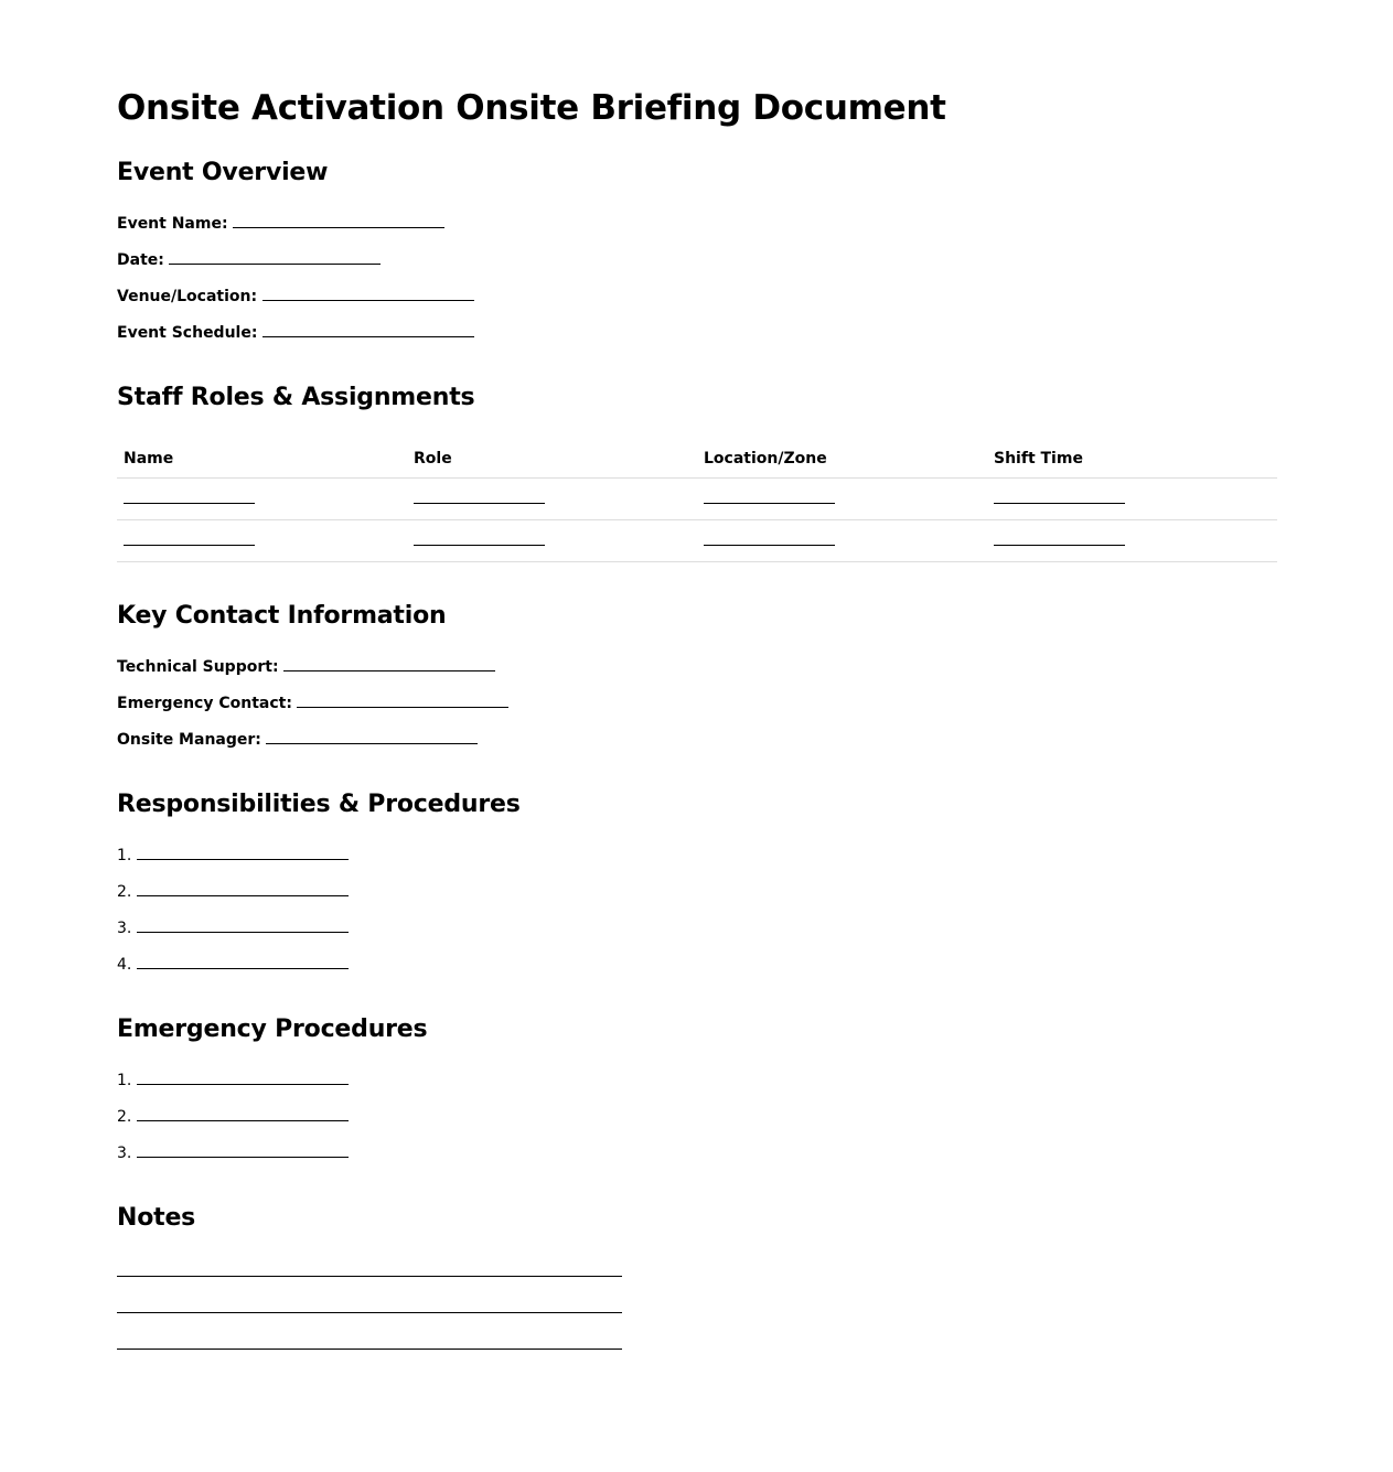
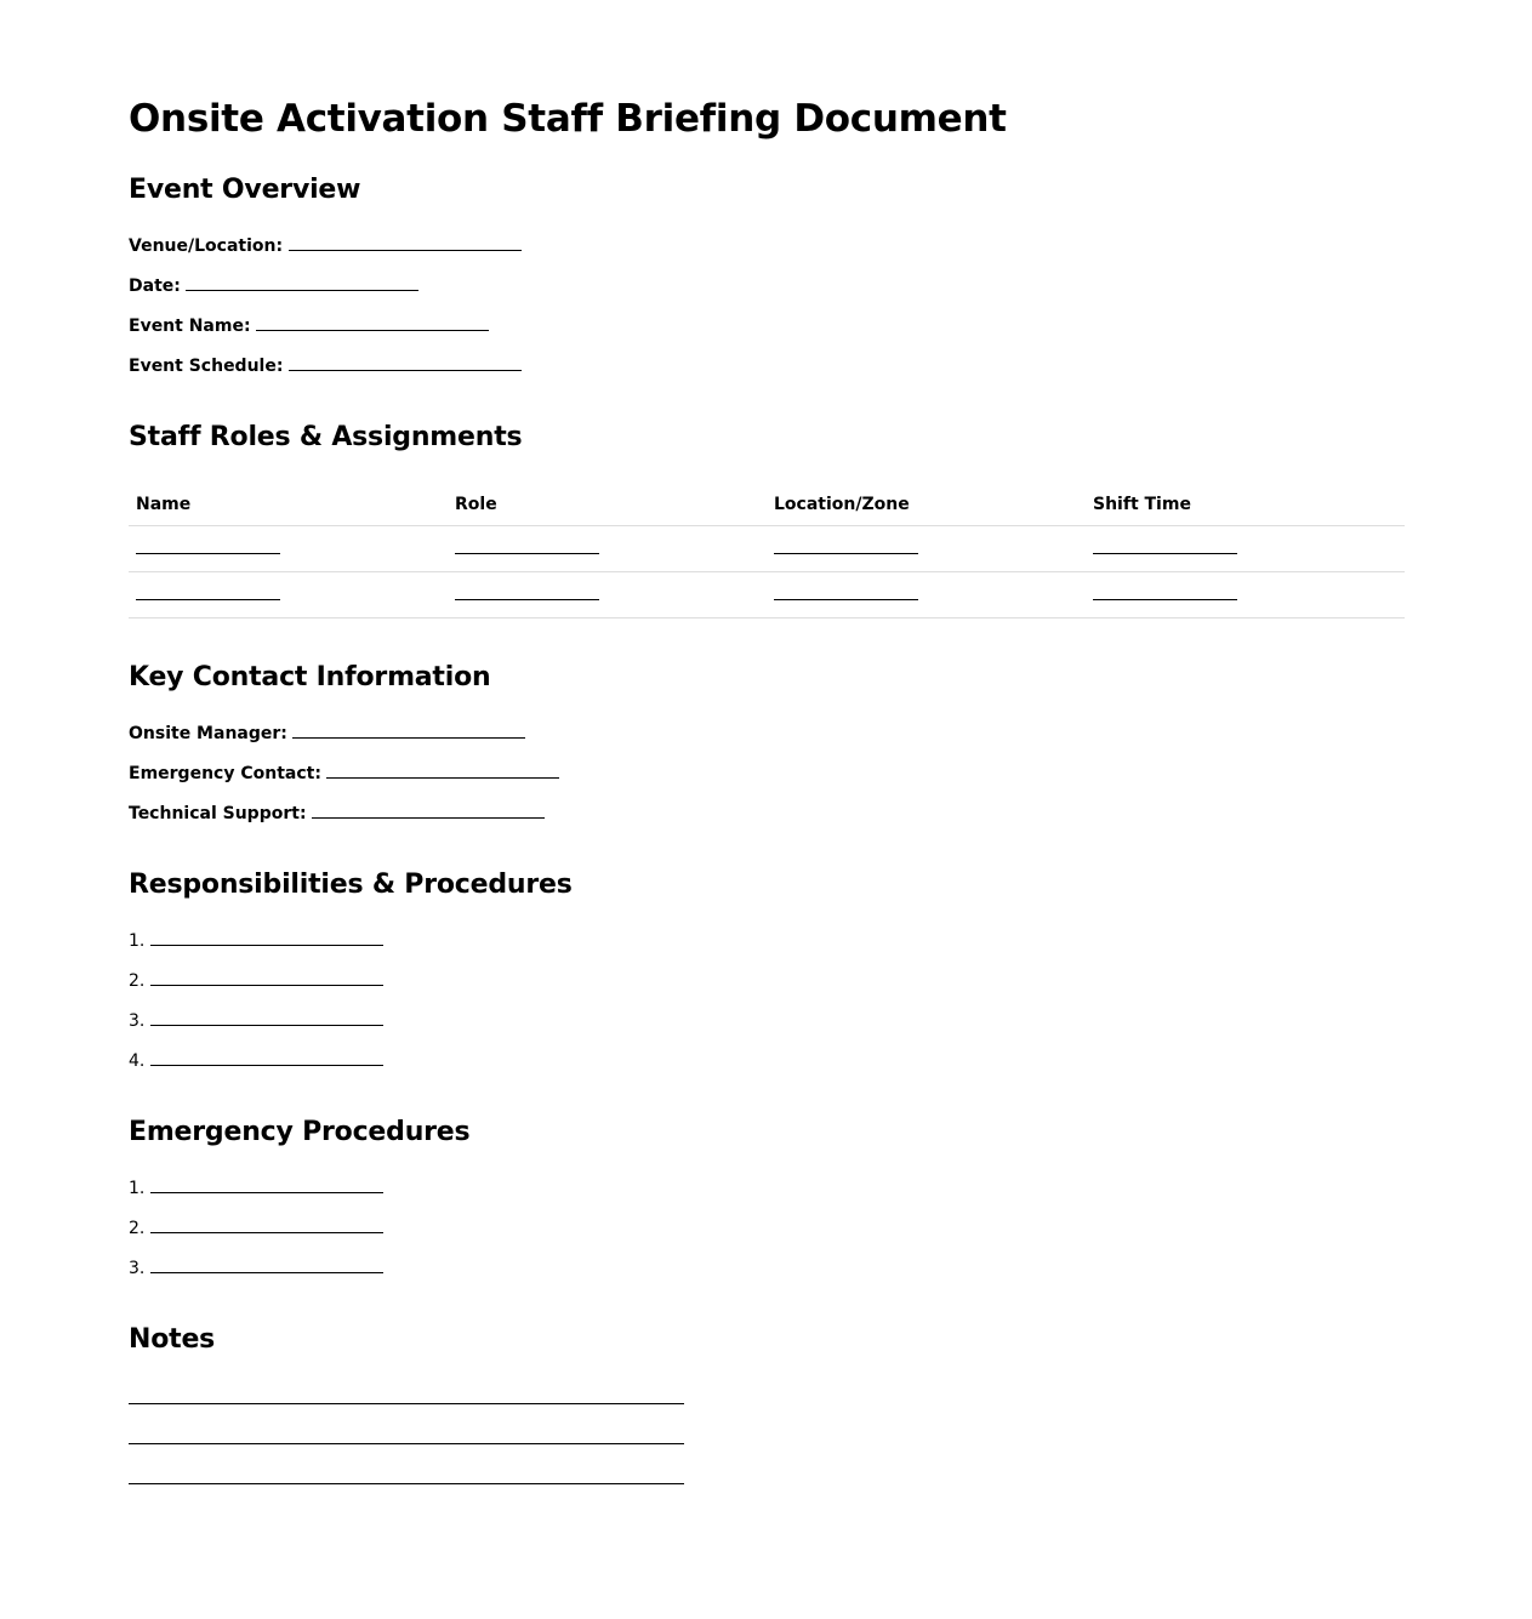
- Onsite Activation Onsite Briefing Document
+ Onsite Activation Staff Briefing Document
  Event Overview
- Event Name:
+ Venue/Location:
  Date:
- Venue/Location:
+ Event Name:
  Event Schedule:
  Staff Roles & Assignments
  Name	Role	Location/Zone	Shift Time
  Key Contact Information
- Technical Support:
+ Onsite Manager:
  Emergency Contact:
- Onsite Manager:
+ Technical Support:
  Responsibilities & Procedures
  1.
  2.
  3.
  4.
  Emergency Procedures
  1.
  2.
  3.
  Notes
